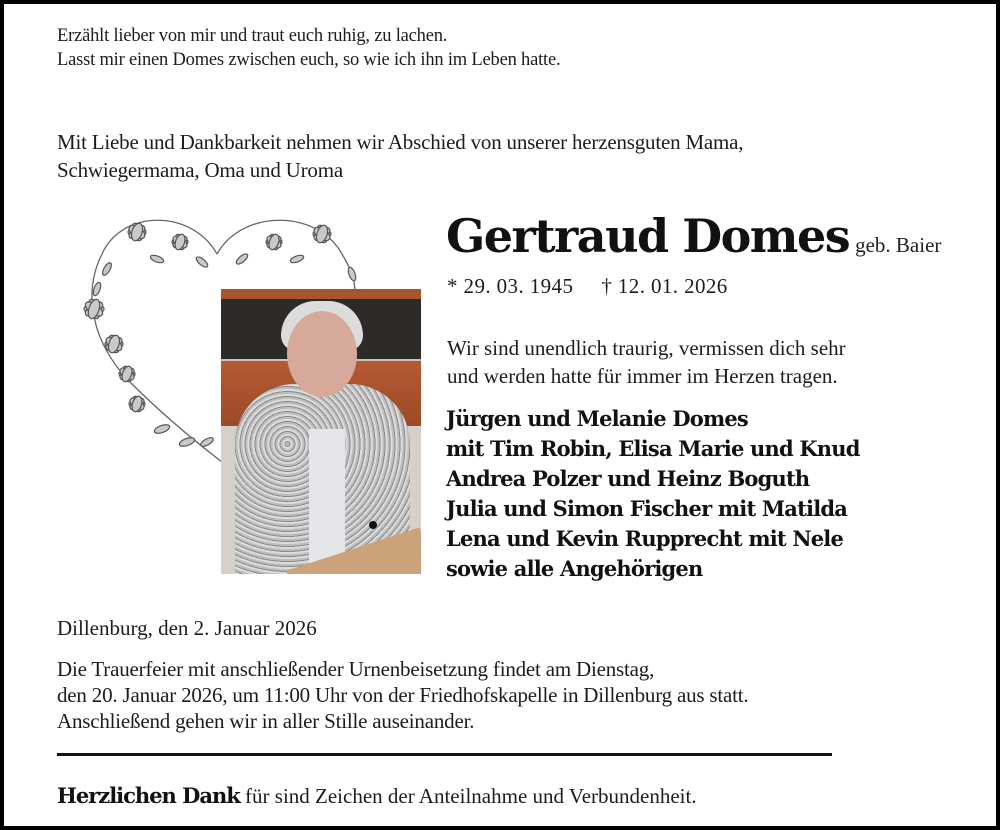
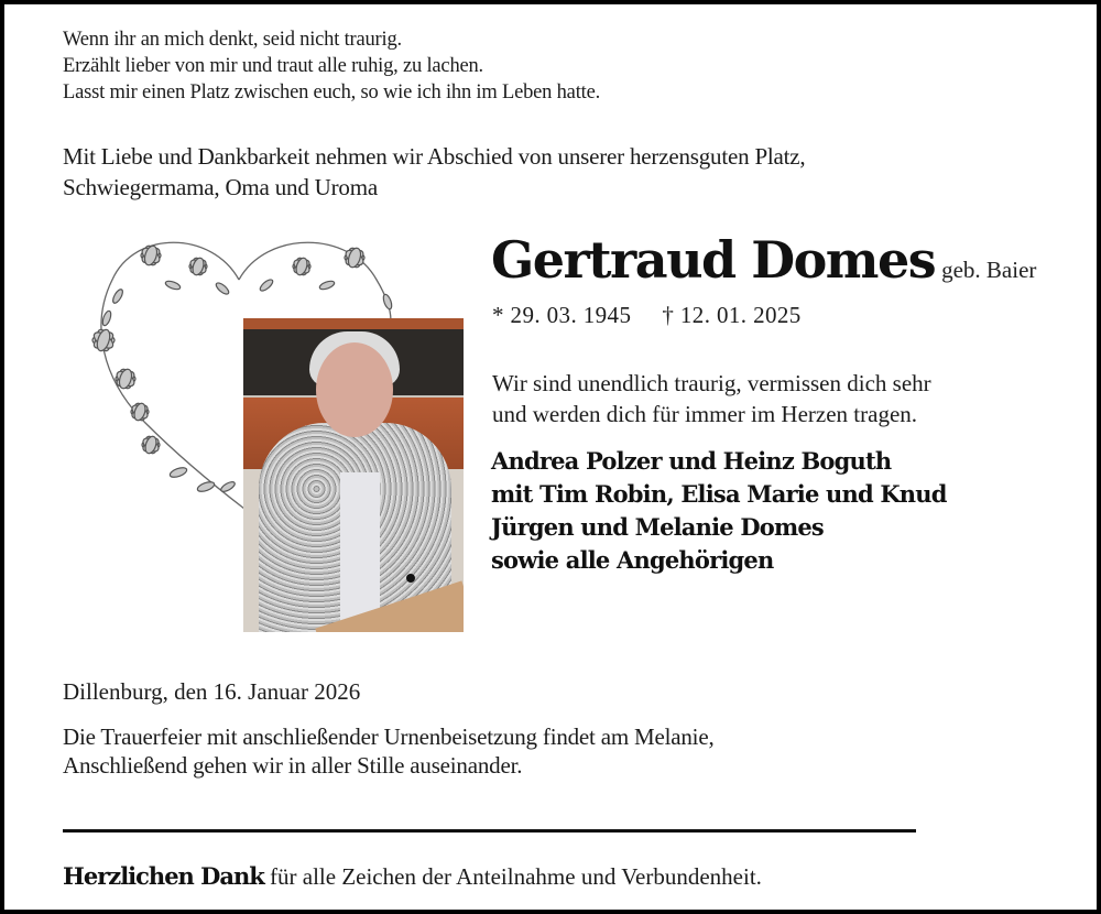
+ Wenn ihr an mich denkt, seid nicht traurig.
- Erzählt lieber von mir und traut euch ruhig, zu lachen.
+ Erzählt lieber von mir und traut alle ruhig, zu lachen.
- Lasst mir einen Domes zwischen euch, so wie ich ihn im Leben hatte.
+ Lasst mir einen Platz zwischen euch, so wie ich ihn im Leben hatte.
- Mit Liebe und Dankbarkeit nehmen wir Abschied von unserer herzensguten Mama,
+ Mit Liebe und Dankbarkeit nehmen wir Abschied von unserer herzensguten Platz,
  Schwiegermama, Oma und Uroma
  Gertraud Domes geb. Baier
- * 29. 03. 1945 † 12. 01. 2026
+ * 29. 03. 1945 † 12. 01. 2025
  Wir sind unendlich traurig, vermissen dich sehr
- und werden hatte für immer im Herzen tragen.
+ und werden dich für immer im Herzen tragen.
- Jürgen und Melanie Domes
+ Andrea Polzer und Heinz Boguth
  mit Tim Robin, Elisa Marie und Knud
- Andrea Polzer und Heinz Boguth
+ Jürgen und Melanie Domes
- Julia und Simon Fischer mit Matilda
- Lena und Kevin Rupprecht mit Nele
  sowie alle Angehörigen
- Dillenburg, den 2. Januar 2026
+ Dillenburg, den 16. Januar 2026
- Die Trauerfeier mit anschließender Urnenbeisetzung findet am Dienstag,
+ Die Trauerfeier mit anschließender Urnenbeisetzung findet am Melanie,
- den 20. Januar 2026, um 11:00 Uhr von der Friedhofskapelle in Dillenburg aus statt.
  Anschließend gehen wir in aller Stille auseinander.
- Herzlichen Dank für sind Zeichen der Anteilnahme und Verbundenheit.
+ Herzlichen Dank für alle Zeichen der Anteilnahme und Verbundenheit.
